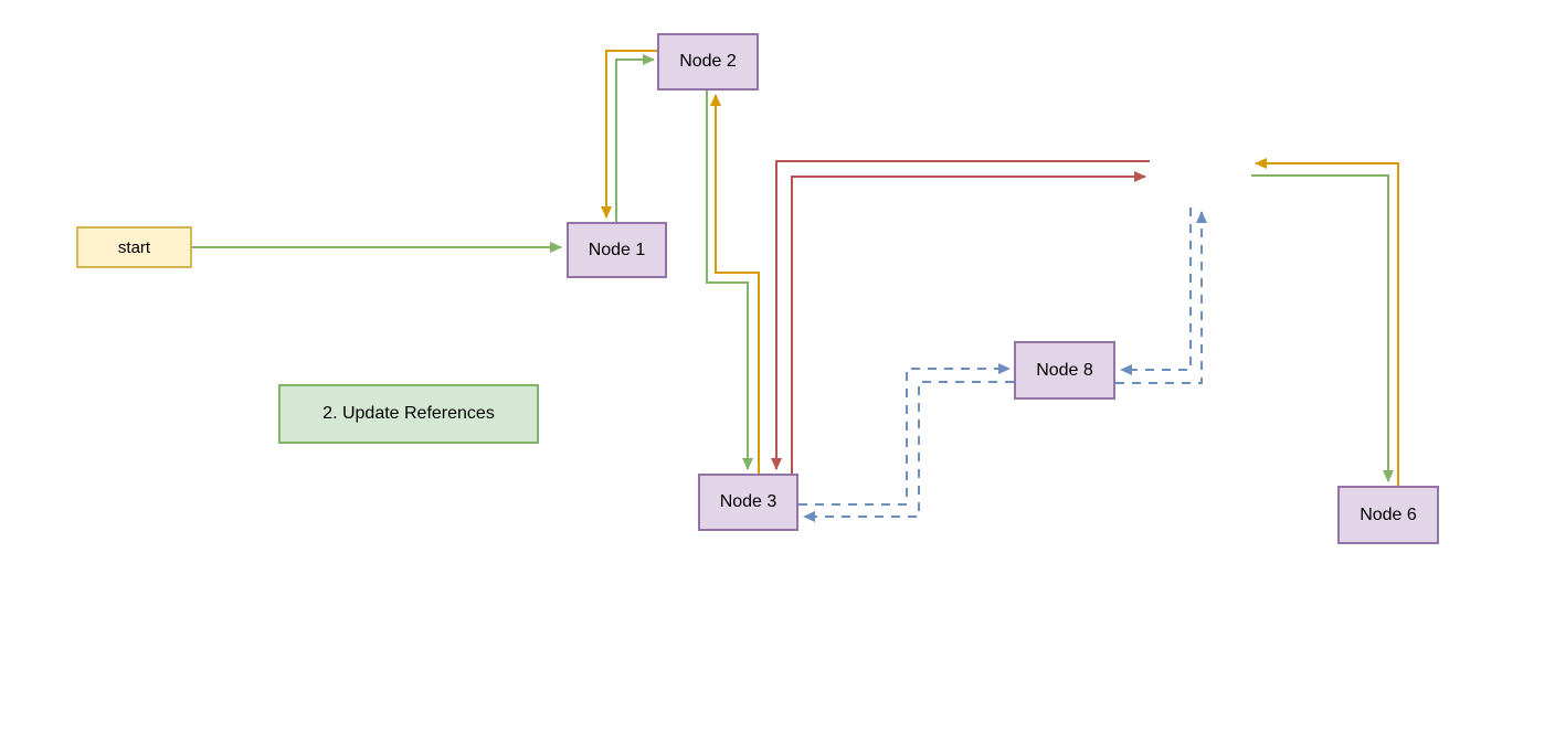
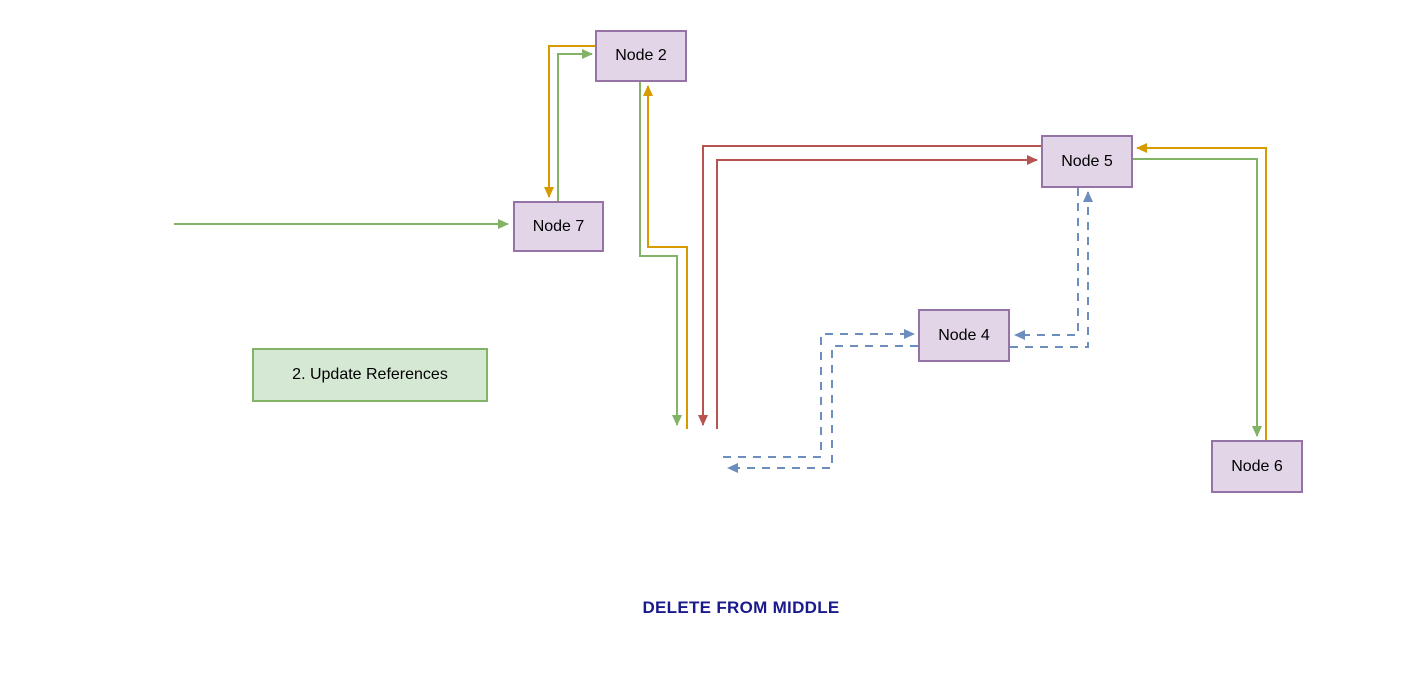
- start
- Node 1
+ Node 7
  Node 2
- Node 3
- Node 8
+ Node 4
+ Node 5
  Node 6
  2. Update References
+ DELETE FROM MIDDLE
